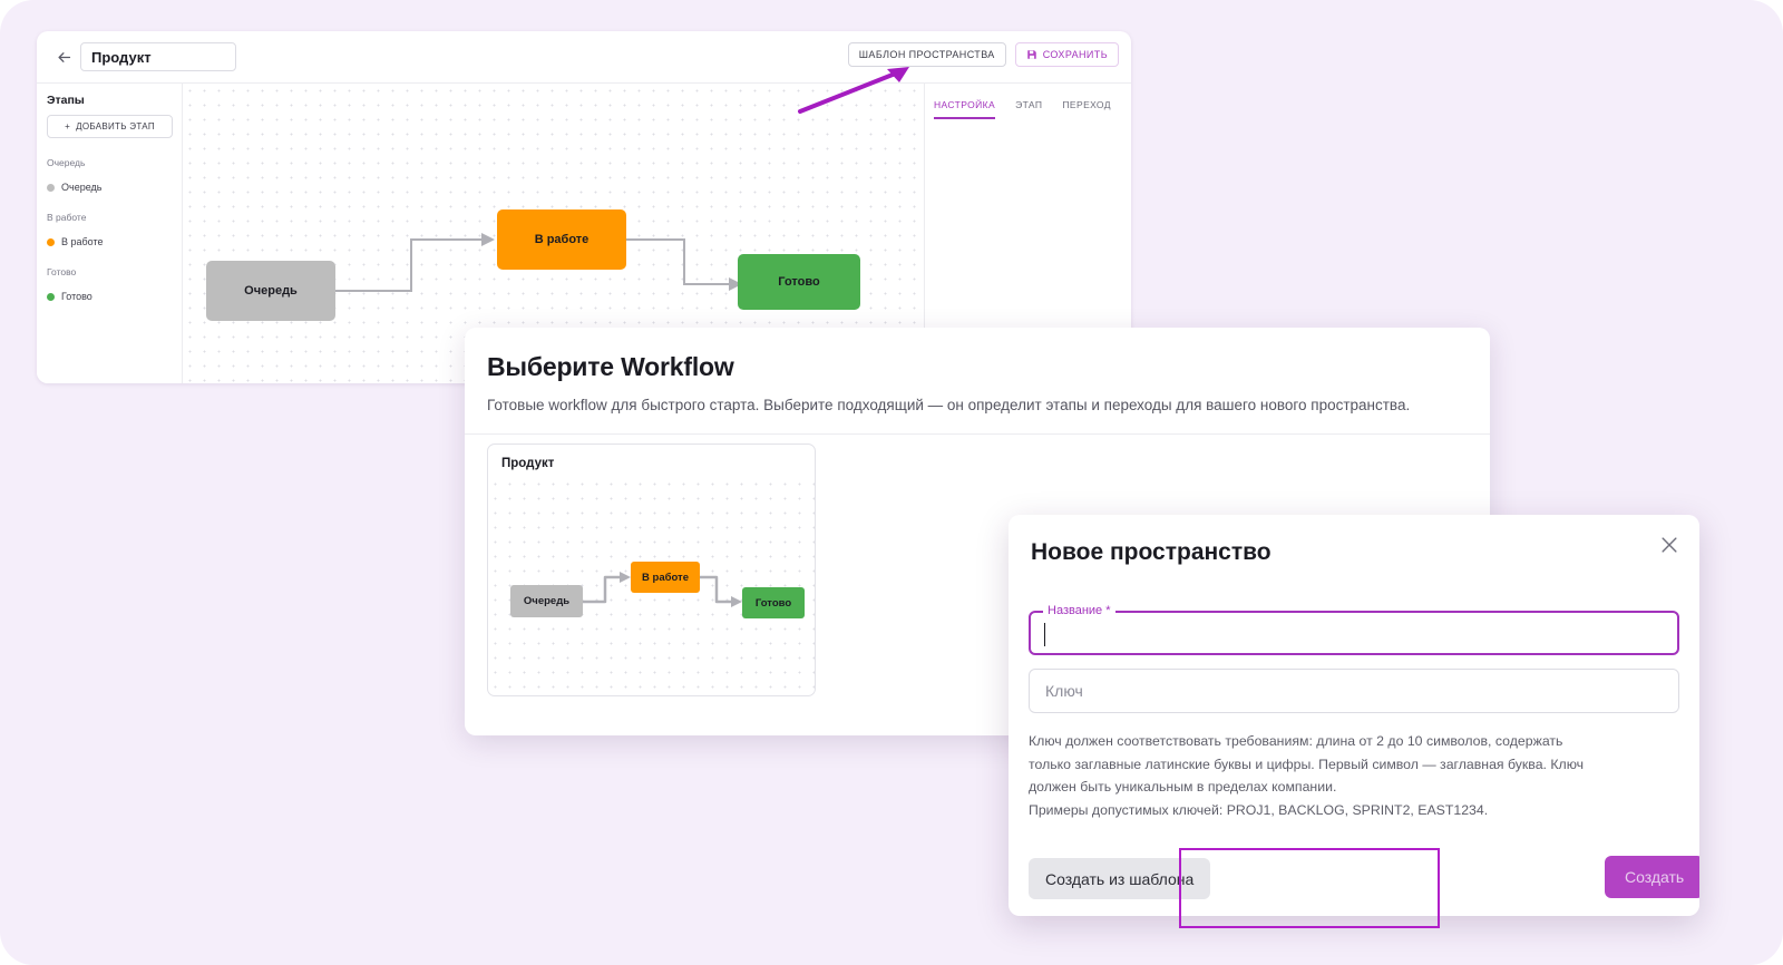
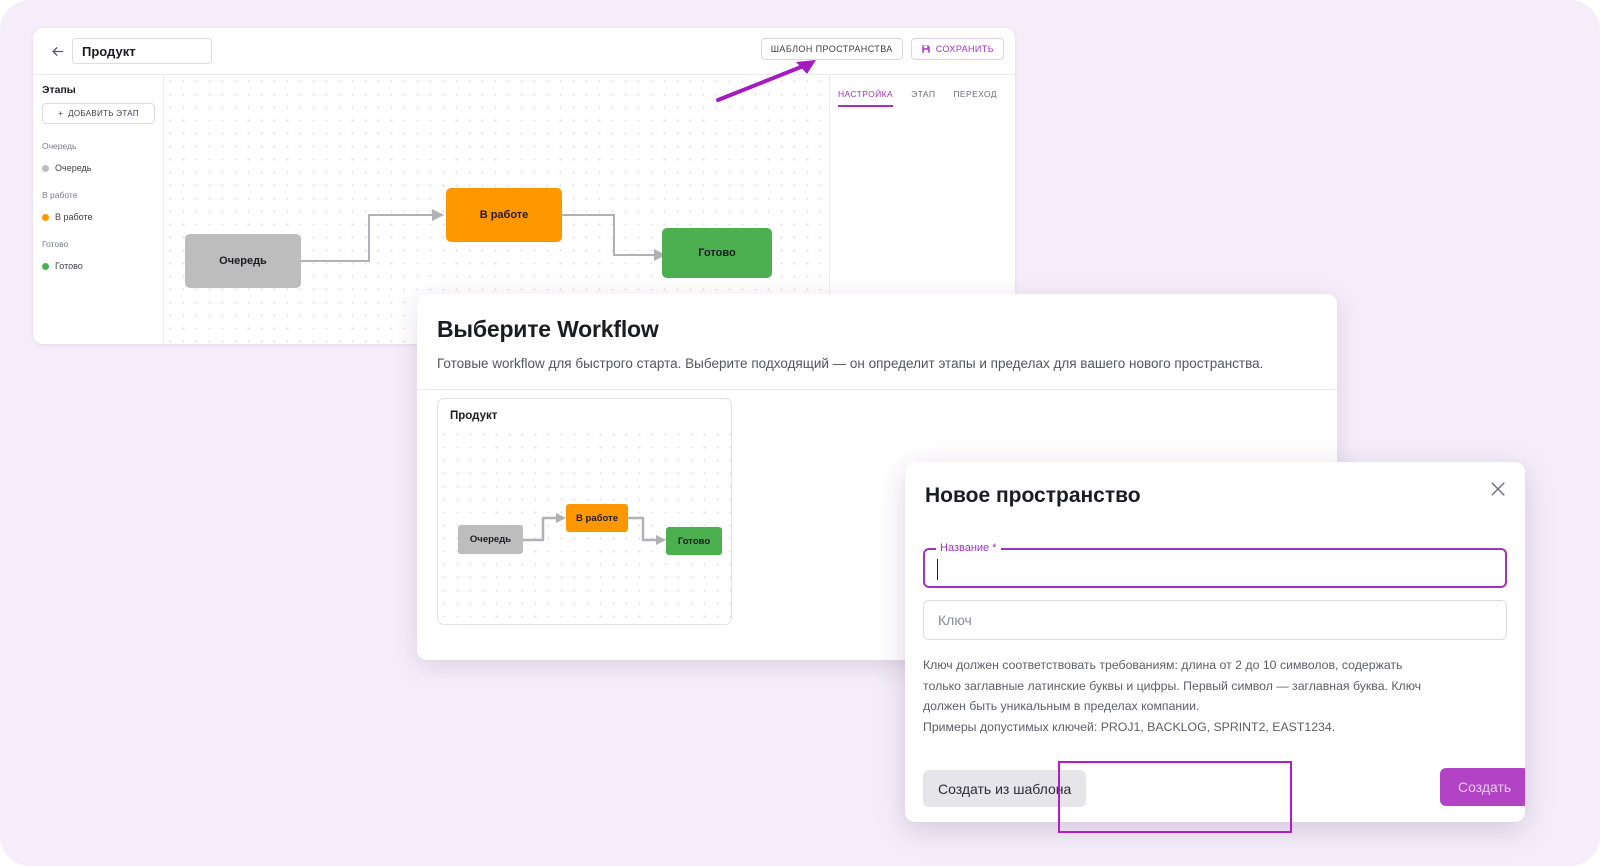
  Продукт
  ШАБЛОН ПРОСТРАНСТВА
  СОХРАНИТЬ
  Этапы
  +
  ДОБАВИТЬ ЭТАП
  Очередь
  Очередь
  В работе
  В работе
  Готово
  Готово
  Очередь
  В работе
  Готово
  НАСТРОЙКА
  ЭТАП
  ПЕРЕХОД
  Выберите Workflow
- Готовые workflow для быстрого старта. Выберите подходящий — он определит этапы и переходы для вашего нового пространства.
+ Готовые workflow для быстрого старта. Выберите подходящий — он определит этапы и пределах для вашего нового пространства.
  Продукт
  Очередь
  В работе
  Готово
  Новое пространство
  Название *
  Ключ
  Ключ должен соответствовать требованиям: длина от 2 до 10 символов, содержать
  только заглавные латинские буквы и цифры. Первый символ — заглавная буква. Ключ
  должен быть уникальным в пределах компании.
  Примеры допустимых ключей: PROJ1, BACKLOG, SPRINT2, EAST1234.
  Создать из шаблона
  Создать
